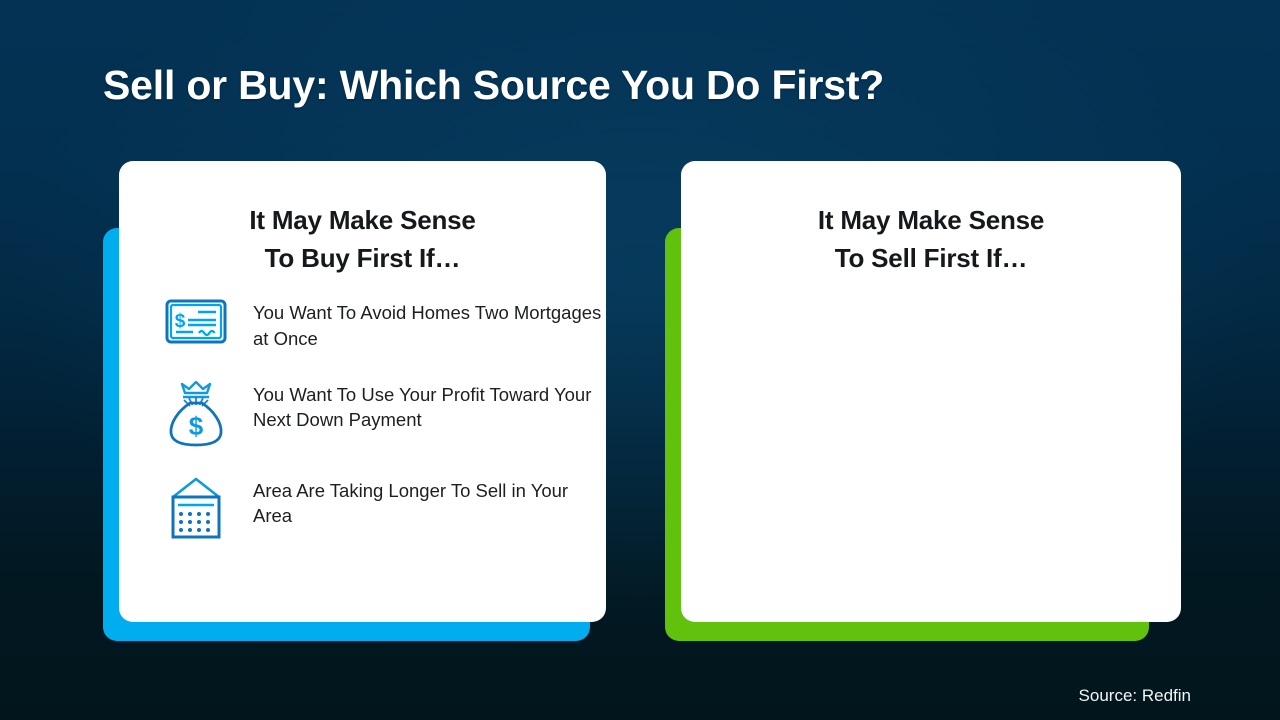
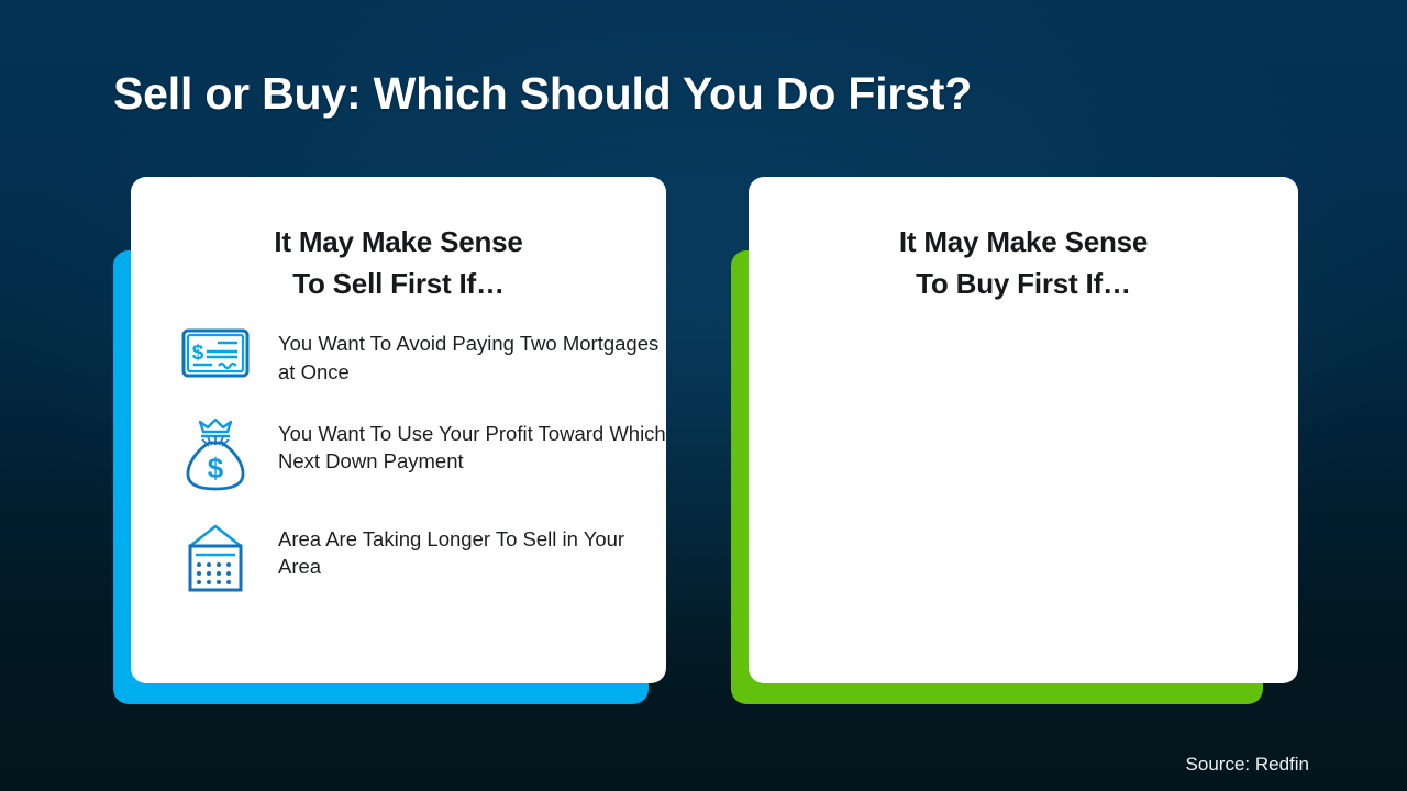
- Sell or Buy: Which Source You Do First?
+ Sell or Buy: Which Should You Do First?
  It May Make Sense
- To Buy First If…
+ To Sell First If…
  $
- You Want To Avoid Homes Two Mortgages at Once
+ You Want To Avoid Paying Two Mortgages at Once
  $
- You Want To Use Your Profit Toward Your Next Down Payment
+ You Want To Use Your Profit Toward Which Next Down Payment
  Area Are Taking Longer To Sell in Your Area
  It May Make Sense
- To Sell First If…
+ To Buy First If…
  Source: Redfin
